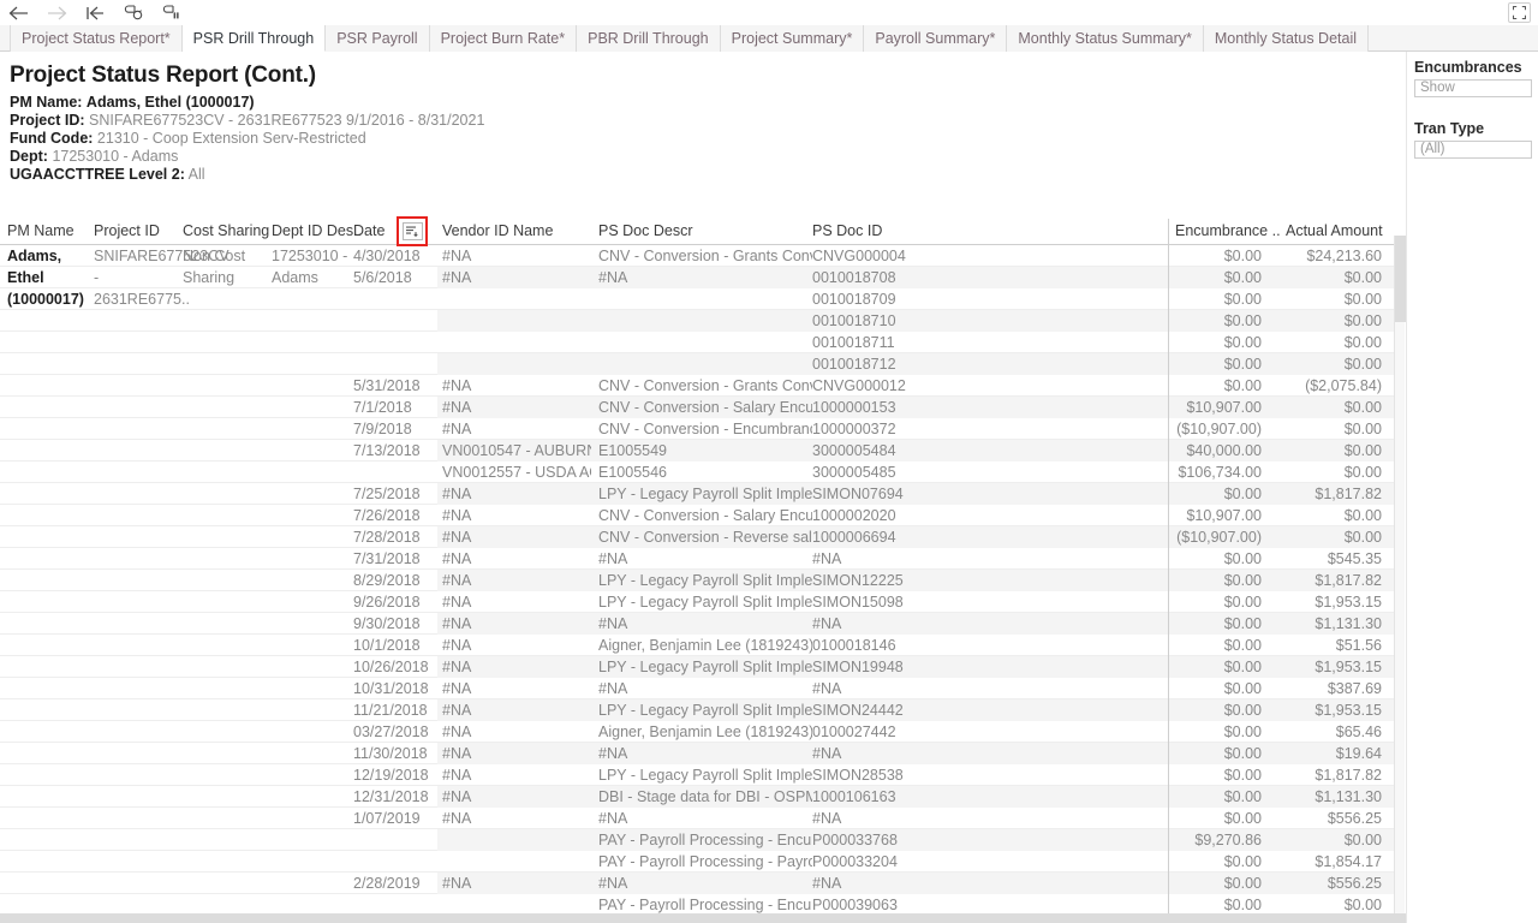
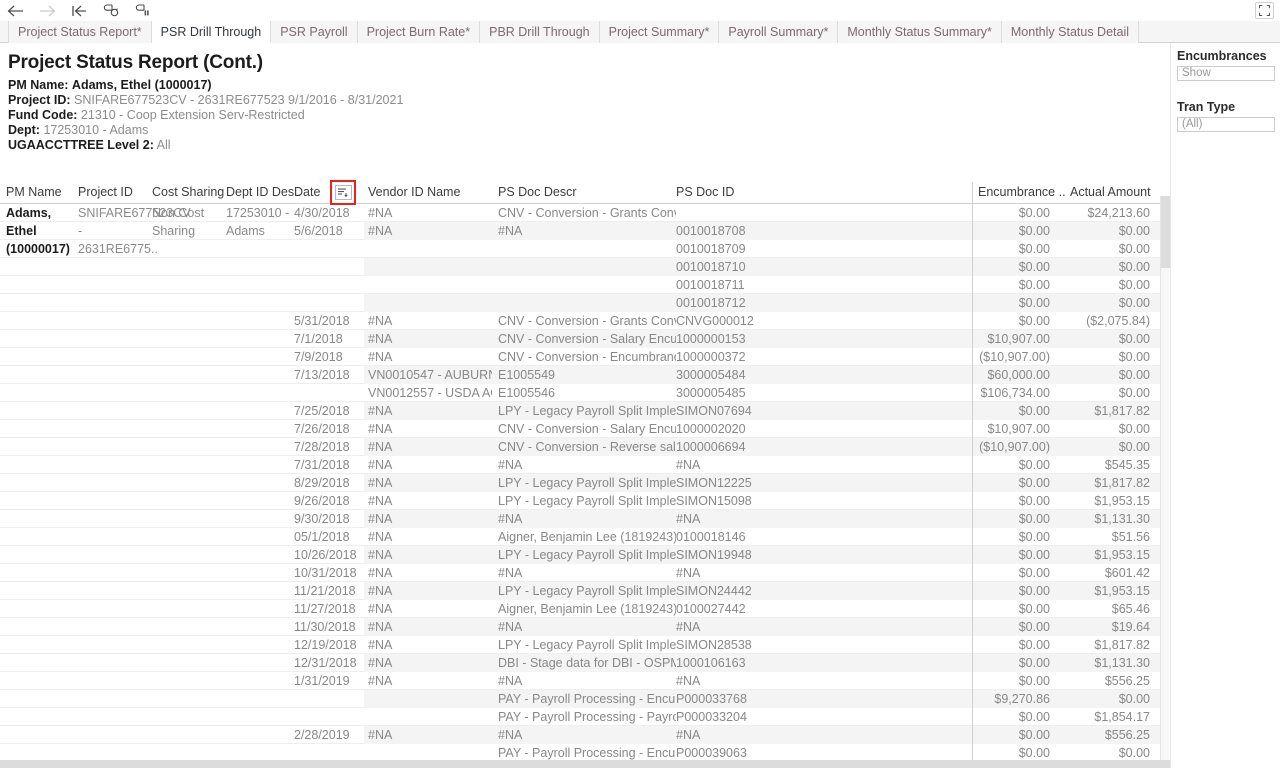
  Project Status Report*
  PSR Drill Through
  PSR Payroll
  Project Burn Rate*
  PBR Drill Through
  Project Summary*
  Payroll Summary*
  Monthly Status Summary*
  Monthly Status Detail
  Project Status Report (Cont.)
  PM Name: Adams, Ethel (1000017)
  Project ID: SNIFARE677523CV - 2631RE677523 9/1/2016 - 8/31/2021
  Fund Code: 21310 - Coop Extension Serv-Restricted
  Dept: 17253010 - Adams
  UGAACCTTREE Level 2: All
  PM Name
  Project ID
  Cost Sharing
  Dept ID Des..
  Date
  Vendor ID Name
  PS Doc Descr
  PS Doc ID
  Encumbrance ..
  Actual Amount
  4/30/2018
  #NA
  CNV - Conversion - Grants Con
- CNVG000004
  $0.00
  $24,213.60
  5/6/2018
  #NA
  #NA
  0010018708
  $0.00
  $0.00
  0010018709
  $0.00
  $0.00
  0010018710
  $0.00
  $0.00
  0010018711
  $0.00
  $0.00
  0010018712
  $0.00
  $0.00
  5/31/2018
  #NA
  CNV - Conversion - Grants Con
  CNVG000012
  $0.00
  ($2,075.84)
  7/1/2018
  #NA
  CNV - Conversion - Salary Encu
  1000000153
  $10,907.00
  $0.00
  7/9/2018
  #NA
  CNV - Conversion - Encumbran
  1000000372
  ($10,907.00)
  $0.00
  7/13/2018
  VN0010547 - AUBUR
  E1005549
  3000005484
- $40,000.00
+ $60,000.00
  $0.00
  VN0012557 - USDA A
  E1005546
  3000005485
  $106,734.00
  $0.00
  7/25/2018
  #NA
  LPY - Legacy Payroll Split Imple
  SIMON07694
  $0.00
  $1,817.82
  7/26/2018
  #NA
  CNV - Conversion - Salary Encu
  1000002020
  $10,907.00
  $0.00
  7/28/2018
  #NA
  CNV - Conversion - Reverse sal
  1000006694
  ($10,907.00)
  $0.00
  7/31/2018
  #NA
  #NA
  #NA
  $0.00
  $545.35
  8/29/2018
  #NA
  LPY - Legacy Payroll Split Imple
  SIMON12225
  $0.00
  $1,817.82
  9/26/2018
  #NA
  LPY - Legacy Payroll Split Imple
  SIMON15098
  $0.00
  $1,953.15
  9/30/2018
  #NA
  #NA
  #NA
  $0.00
  $1,131.30
- 10/1/2018
+ 05/1/2018
  #NA
  Aigner, Benjamin Lee (1819243)
  0100018146
  $0.00
  $51.56
  10/26/2018
  #NA
  LPY - Legacy Payroll Split Imple
  SIMON19948
  $0.00
  $1,953.15
  10/31/2018
  #NA
  #NA
  #NA
  $0.00
- $387.69
+ $601.42
  11/21/2018
  #NA
  LPY - Legacy Payroll Split Imple
  SIMON24442
  $0.00
  $1,953.15
- 03/27/2018
+ 11/27/2018
  #NA
  Aigner, Benjamin Lee (1819243)
  0100027442
  $0.00
  $65.46
  11/30/2018
  #NA
  #NA
  #NA
  $0.00
  $19.64
  12/19/2018
  #NA
  LPY - Legacy Payroll Split Imple
  SIMON28538
  $0.00
  $1,817.82
  12/31/2018
  #NA
  DBI - Stage data for DBI - OSPM
  1000106163
  $0.00
  $1,131.30
- 1/07/2019
+ 1/31/2019
  #NA
  #NA
  #NA
  $0.00
  $556.25
  PAY - Payroll Processing - Encu
  P000033768
  $9,270.86
  $0.00
  PAY - Payroll Processing - Payro
  P000033204
  $0.00
  $1,854.17
  2/28/2019
  #NA
  #NA
  #NA
  $0.00
  $556.25
  PAY - Payroll Processing - Encu
  P000039063
  $0.00
  $0.00
  Adams, Ethel (10000017)
  SNIFARE677 - 2631RE6775..
  Non Cost Sharing
  17253010 - Adams
  Encumbrances
  Show
  Tran Type
  (All)
